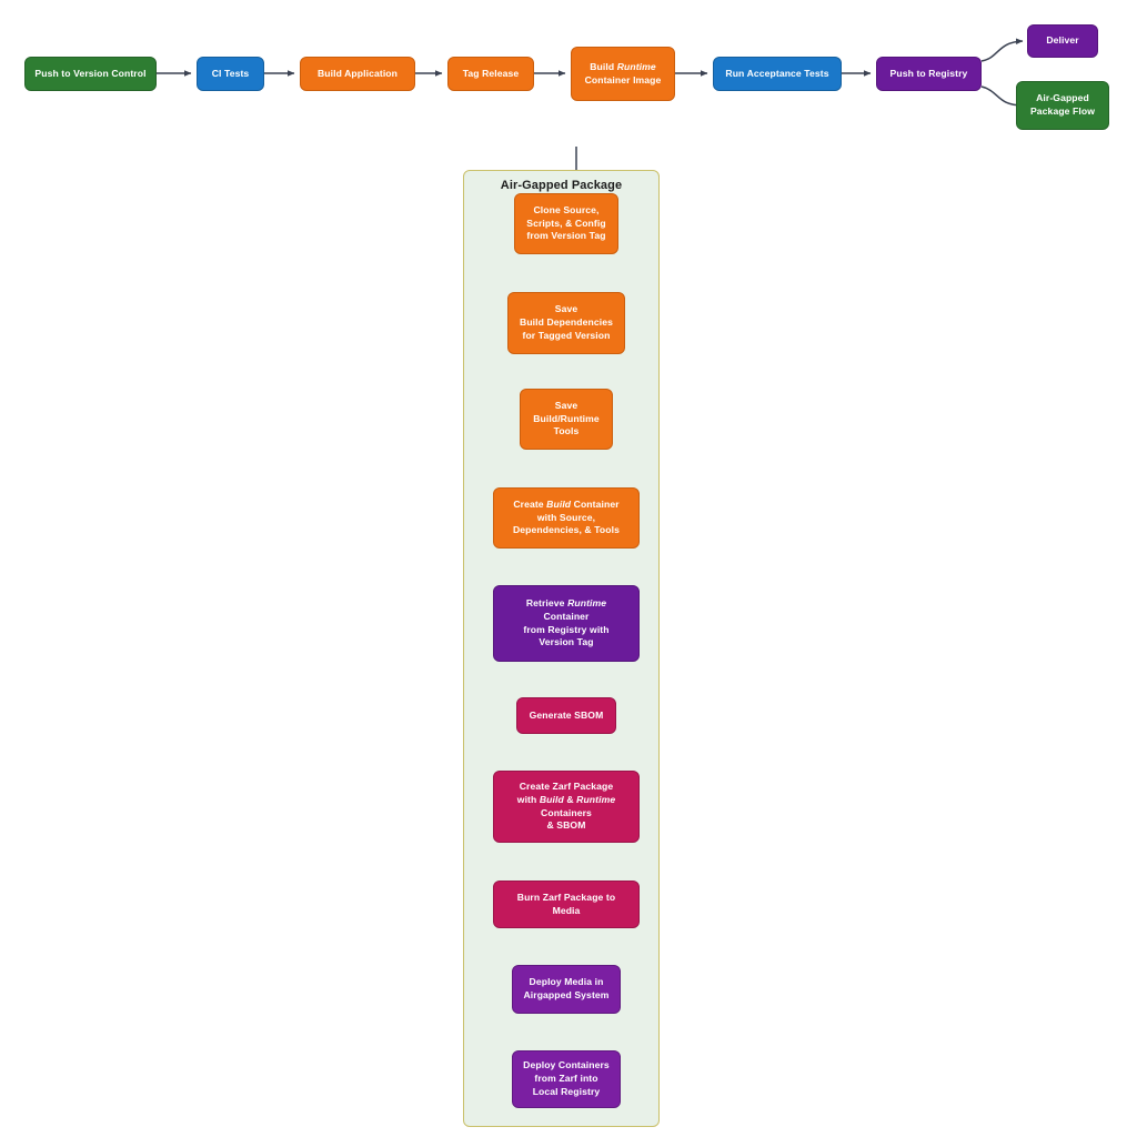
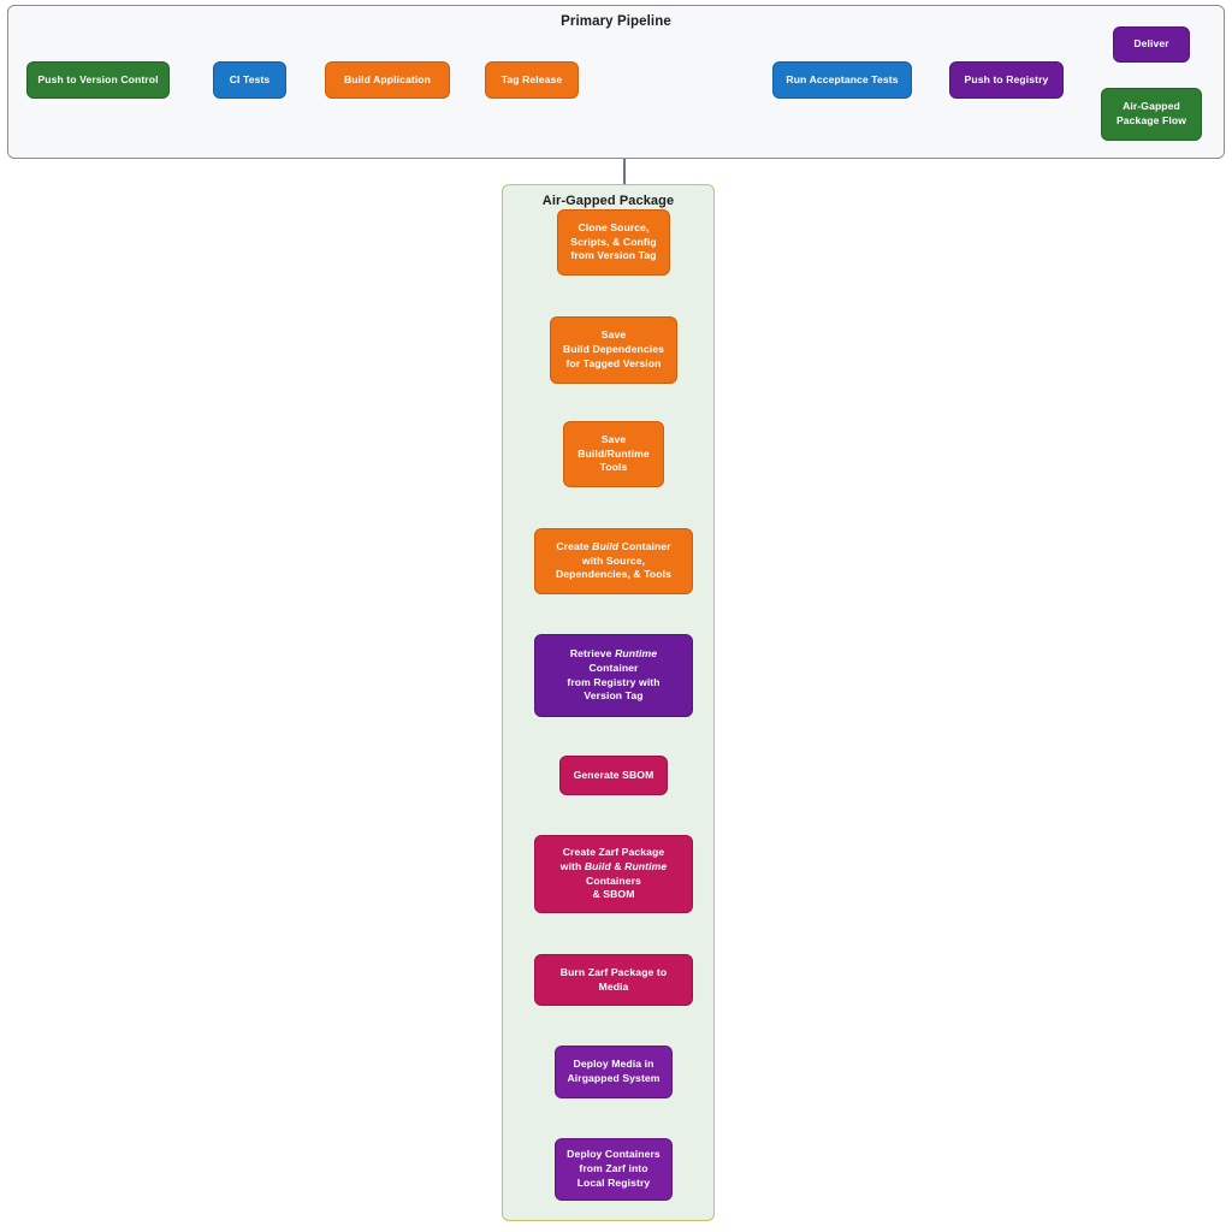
+ Primary Pipeline
  Push to Version Control
  CI Tests
  Build Application
  Tag Release
- Build Runtime
- Container Image
  Run Acceptance Tests
  Push to Registry
  Deliver
  Air-Gapped
  Package Flow
  Air-Gapped Package
  Clone Source,
  Scripts, & Config
  from Version Tag
  Save
  Build Dependencies
  for Tagged Version
  Save
  Build/Runtime
  Tools
  Create Build Container
  with Source,
  Dependencies, & Tools
  Retrieve Runtime
  Container
  from Registry with
  Version Tag
  Generate SBOM
  Create Zarf Package
  with Build & Runtime
  Containers
  & SBOM
  Burn Zarf Package to
  Media
  Deploy Media in
  Airgapped System
  Deploy Containers
  from Zarf into
  Local Registry
